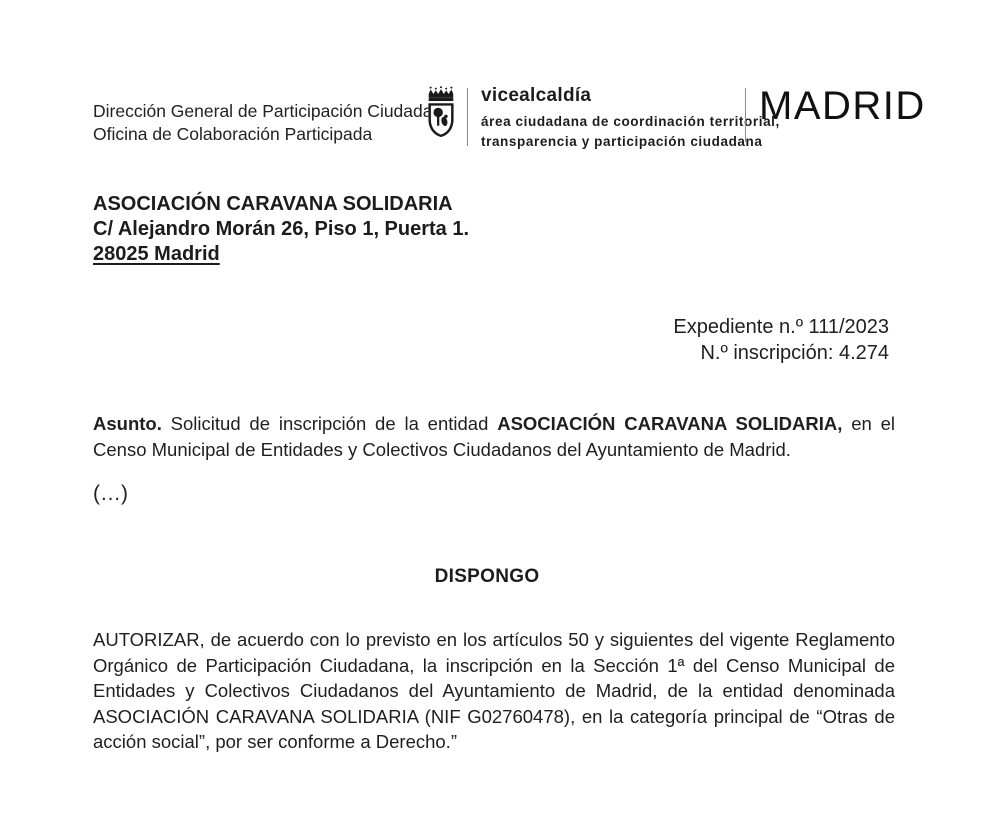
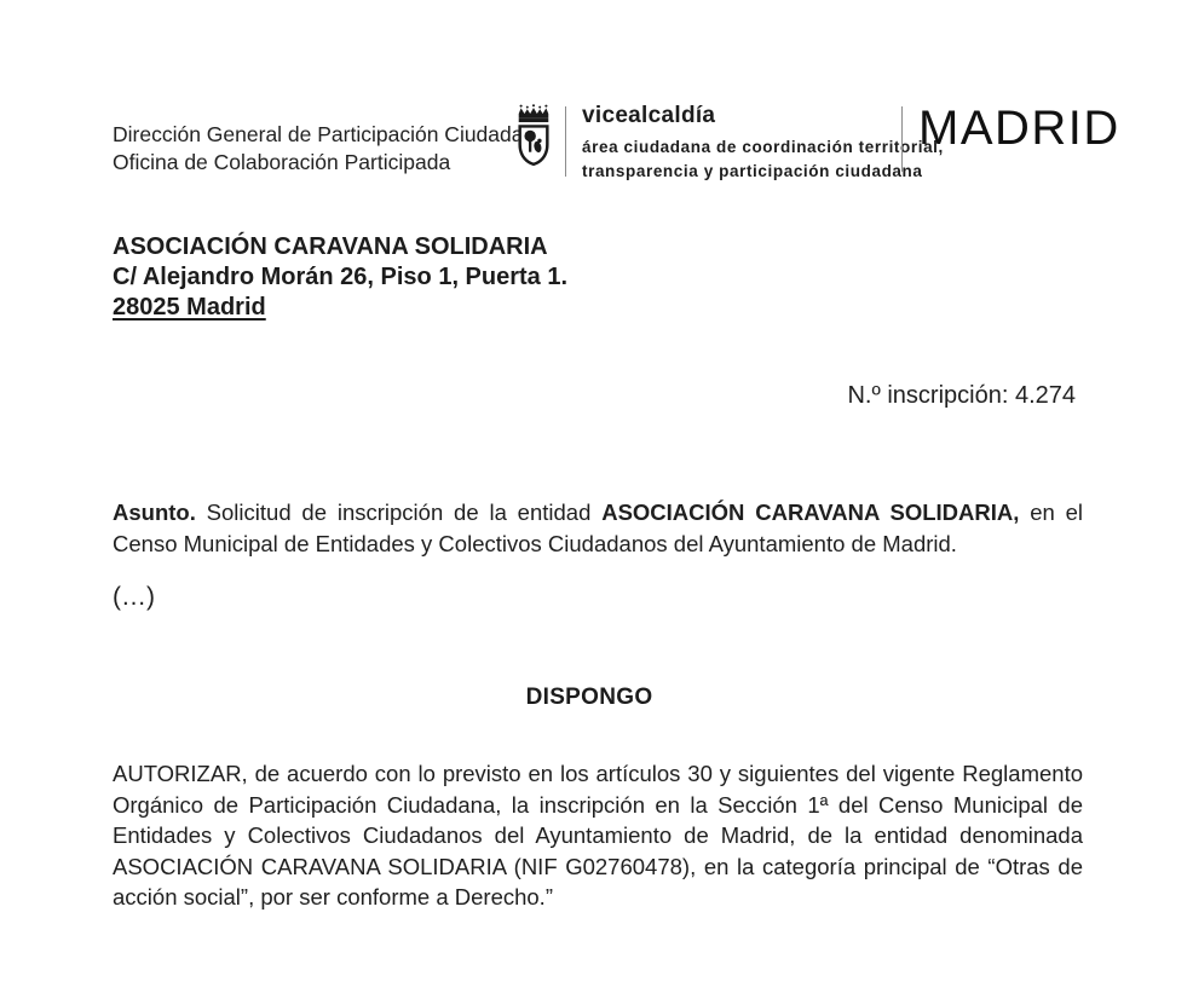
  Dirección General de Participación Ciudada
  Oficina de Colaboración Participada
  vicealcaldía
  área ciudadana de coordinación territorial,
  transparencia y participación ciudadana
  MADRID
  ASOCIACIÓN CARAVANA SOLIDARIA
  C/ Alejandro Morán 26, Piso 1, Puerta 1.
  28025 Madrid
- Expediente n.º 111/2023
  N.º inscripción: 4.274
  Asunto. Solicitud de inscripción de la entidad ASOCIACIÓN CARAVANA SOLIDARIA, en el Censo Municipal de Entidades y Colectivos Ciudadanos del Ayuntamiento de Madrid.
  (…)
  DISPONGO
- AUTORIZAR, de acuerdo con lo previsto en los artículos 50 y siguientes del vigente Reglamento Orgánico de Participación Ciudadana, la inscripción en la Sección 1ª del Censo Municipal de Entidades y Colectivos Ciudadanos del Ayuntamiento de Madrid, de la entidad denominada ASOCIACIÓN CARAVANA SOLIDARIA (NIF G02760478), en la categoría principal de “Otras de acción social”, por ser conforme a Derecho.”
+ AUTORIZAR, de acuerdo con lo previsto en los artículos 30 y siguientes del vigente Reglamento Orgánico de Participación Ciudadana, la inscripción en la Sección 1ª del Censo Municipal de Entidades y Colectivos Ciudadanos del Ayuntamiento de Madrid, de la entidad denominada ASOCIACIÓN CARAVANA SOLIDARIA (NIF G02760478), en la categoría principal de “Otras de acción social”, por ser conforme a Derecho.”
